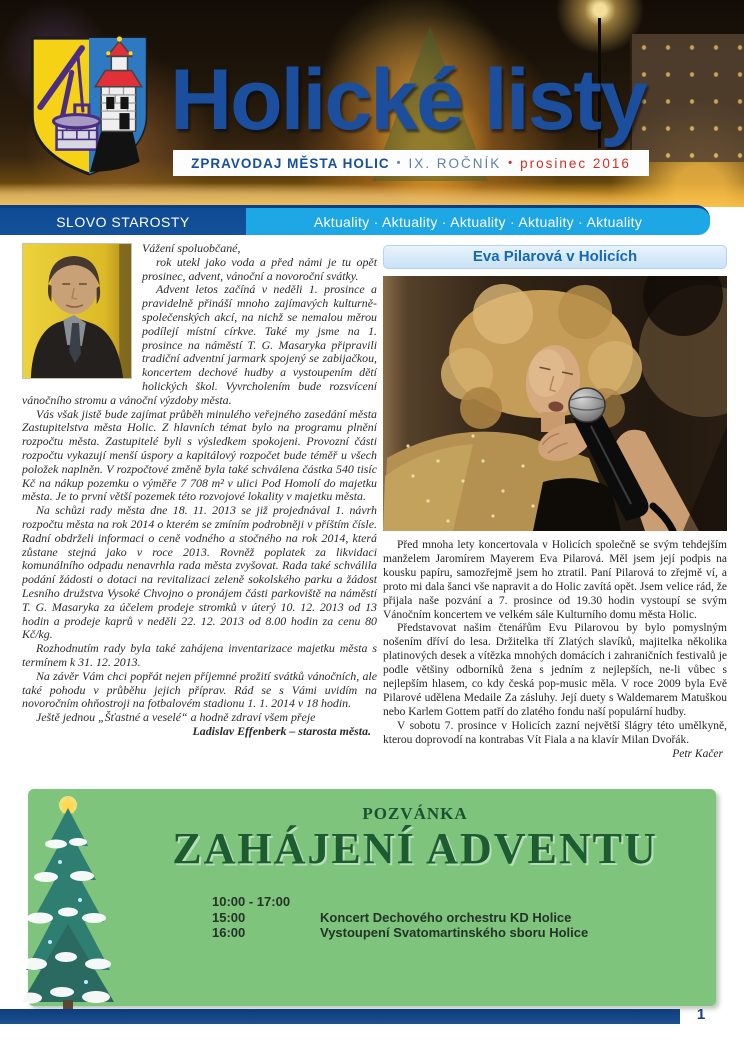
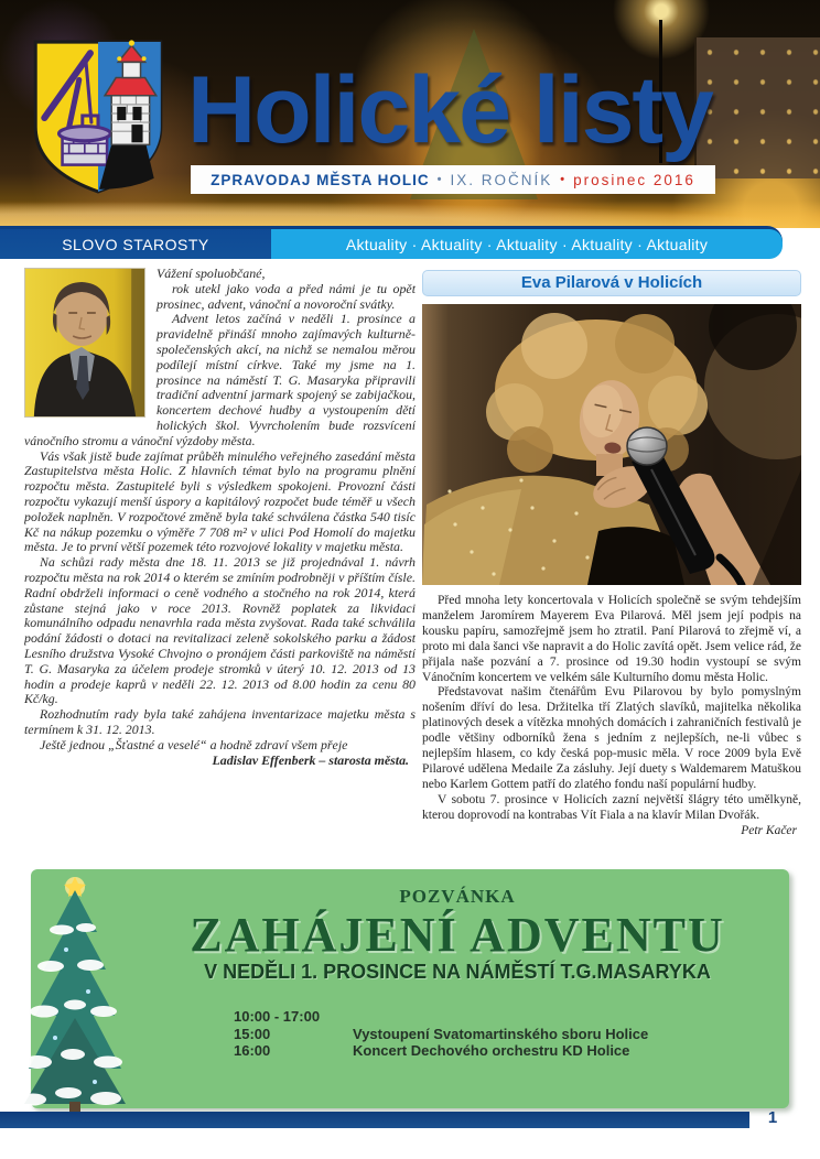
  Holické listy
  ZPRAVODAJ MĚSTA HOLIC
  •
  IX. ROČNÍK
  •
  prosinec 2016
  SLOVO STAROSTY
  Aktuality · Aktuality · Aktuality · Aktuality · Aktuality
  Vážení spoluobčané,
  rok utekl jako voda a před námi je tu opět prosinec, advent, vánoční a novoroční svátky.
  Advent letos začíná v neděli 1. prosince a pravidelně přináší mnoho zajímavých kulturně-společenských akcí, na nichž se nemalou měrou podílejí místní církve. Také my jsme na 1. prosince na náměstí T. G. Masaryka připravili tradiční adventní jarmark spojený se zabijačkou, koncertem dechové hudby a vystoupením dětí holických škol. Vyvrcholením bude rozsvícení vánočního stromu a vánoční výzdoby města.
  Vás však jistě bude zajímat průběh minulého veřejného zasedání města Zastupitelstva města Holic. Z hlavních témat bylo na programu plnění rozpočtu města. Zastupitelé byli s výsledkem spokojeni. Provozní části rozpočtu vykazují menší úspory a kapitálový rozpočet bude téměř u všech položek naplněn. V rozpočtové změně byla také schválena částka 540 tisíc Kč na nákup pozemku o výměře 7 708 m² v ulici Pod Homolí do majetku města. Je to první větší pozemek této rozvojové lokality v majetku města.
  Na schůzi rady města dne 18. 11. 2013 se již projednával 1. návrh rozpočtu města na rok 2014 o kterém se zmíním podrobněji v příštím čísle. Radní obdrželi informaci o ceně vodného a stočného na rok 2014, která zůstane stejná jako v roce 2013. Rovněž poplatek za likvidaci komunálního odpadu nenavrhla rada města zvyšovat. Rada také schválila podání žádosti o dotaci na revitalizaci zeleně sokolského parku a žádost Lesního družstva Vysoké Chvojno o pronájem části parkoviště na náměstí T. G. Masaryka za účelem prodeje stromků v úterý 10. 12. 2013 od 13 hodin a prodeje kaprů v neděli 22. 12. 2013 od 8.00 hodin za cenu 80 Kč/kg.
  Rozhodnutím rady byla také zahájena inventarizace majetku města s termínem k 31. 12. 2013.
- Na závěr Vám chci popřát nejen příjemné prožití svátků vánočních, ale také pohodu v průběhu jejich příprav. Rád se s Vámi uvidím na novoročním ohňostroji na fotbalovém stadionu 1. 1. 2014 v 18 hodin.
  Ještě jednou „Šťastné a veselé“ a hodně zdraví všem přeje
  Ladislav Effenberk – starosta města.
  Eva Pilarová v Holicích
  Před mnoha lety koncertovala v Holicích společně se svým tehdejším manželem Jaromírem Mayerem Eva Pilarová. Měl jsem její podpis na kousku papíru, samozřejmě jsem ho ztratil. Paní Pilarová to zřejmě ví, a proto mi dala šanci vše napravit a do Holic zavítá opět. Jsem velice rád, že přijala naše pozvání a 7. prosince od 19.30 hodin vystoupí se svým Vánočním koncertem ve velkém sále Kulturního domu města Holic.
  Představovat našim čtenářům Evu Pilarovou by bylo pomyslným nošením dříví do lesa. Držitelka tří Zlatých slavíků, majitelka několika platinových desek a vítězka mnohých domácích i zahraničních festivalů je podle většiny odborníků žena s jedním z nejlepších, ne-li vůbec s nejlepším hlasem, co kdy česká pop-music měla. V roce 2009 byla Evě Pilarové udělena Medaile Za zásluhy. Její duety s Waldemarem Matuškou nebo Karlem Gottem patří do zlatého fondu naší populární hudby.
  V sobotu 7. prosince v Holicích zazní největší šlágry této umělkyně, kterou doprovodí na kontrabas Vít Fiala a na klavír Milan Dvořák.
  Petr Kačer
  POZVÁNKA
  ZAHÁJENÍ ADVENTU
+ V NEDĚLI 1. PROSINCE NA NÁMĚSTÍ T.G.MASARYKA
  10:00 - 17:00
  15:00
- Koncert Dechového orchestru KD Holice
+ Vystoupení Svatomartinského sboru Holice
  16:00
- Vystoupení Svatomartinského sboru Holice
+ Koncert Dechového orchestru KD Holice
  1
